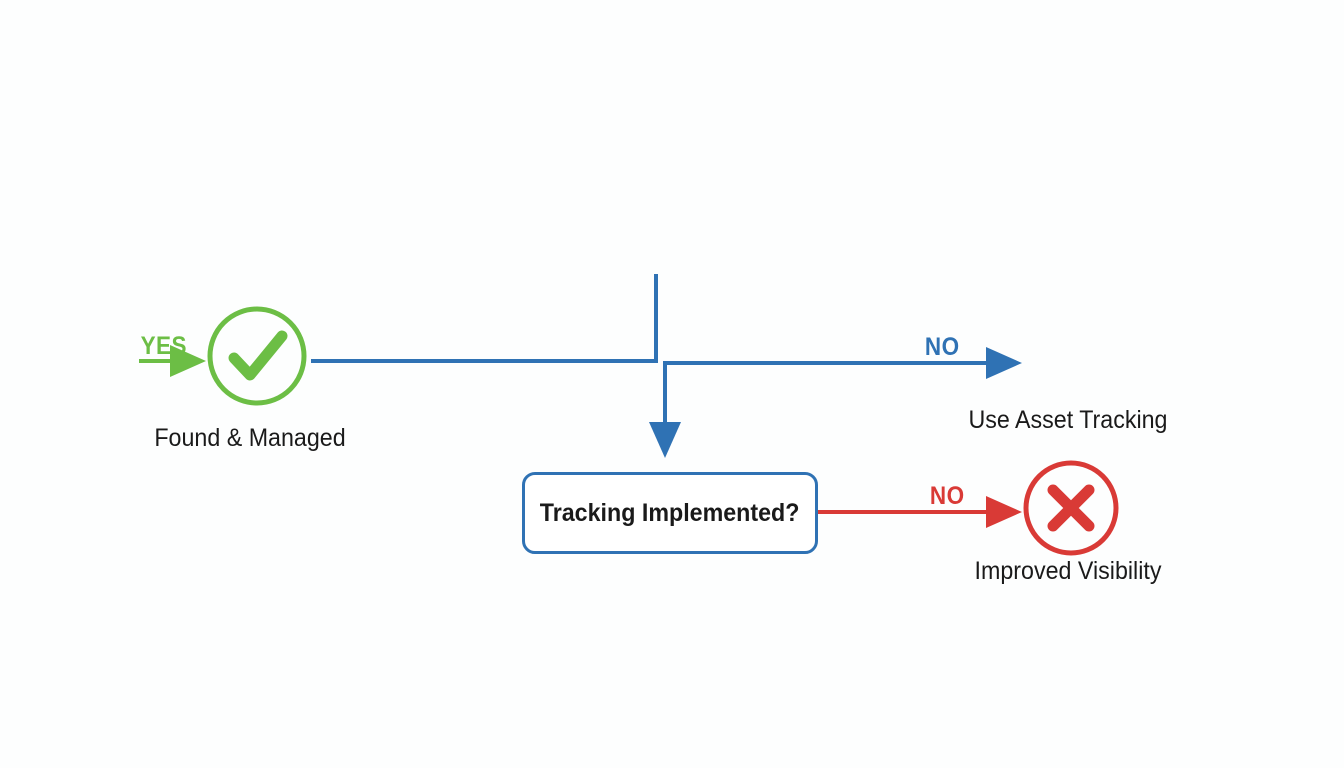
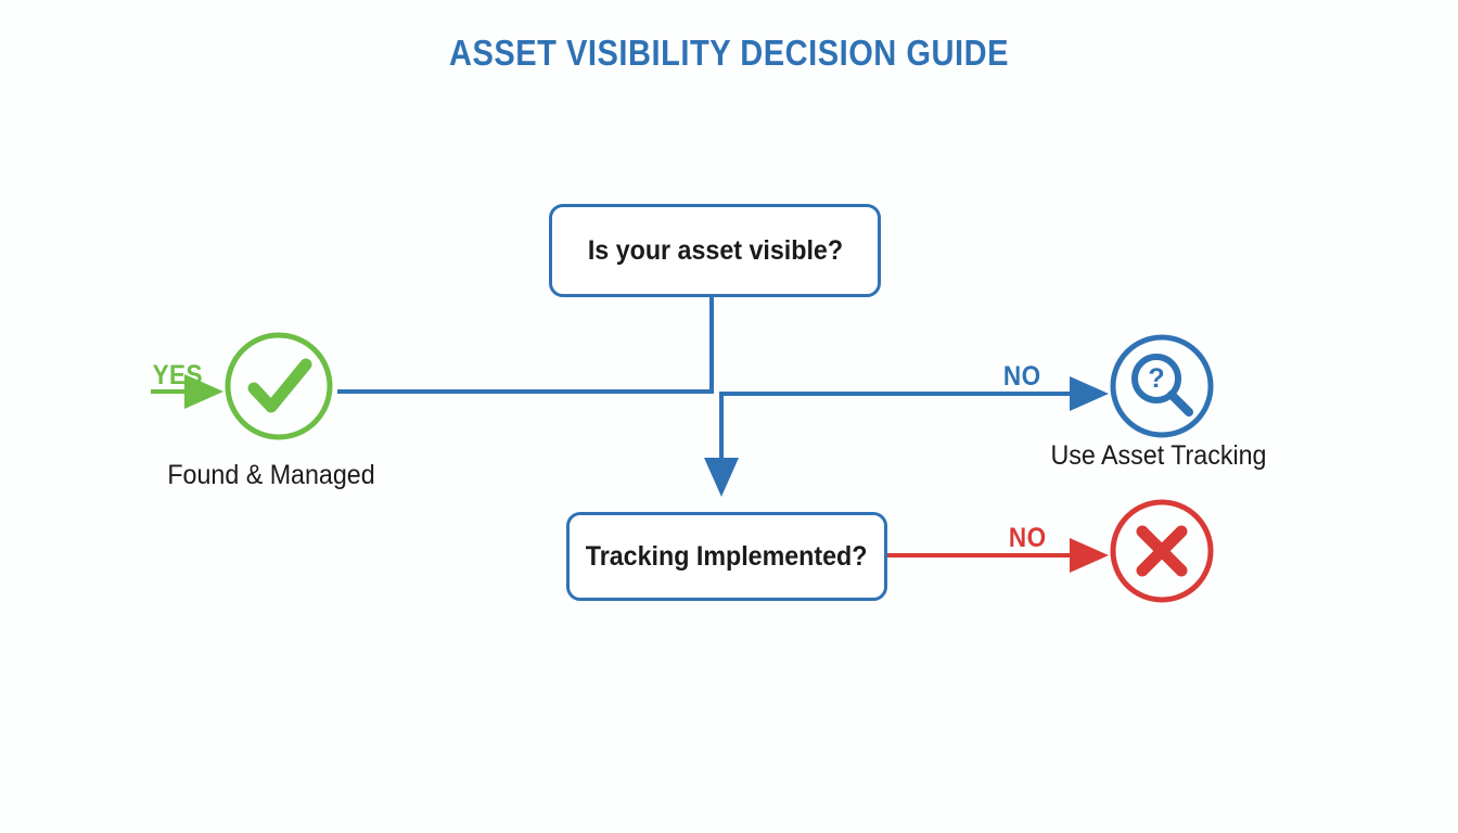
+ ASSET VISIBILITY DECISION GUIDE
+ Is your asset visible?
  Tracking Implemented?
  YES
  NO
  NO
+ ?
  Found & Managed
  Use Asset Tracking
- Improved Visibility
